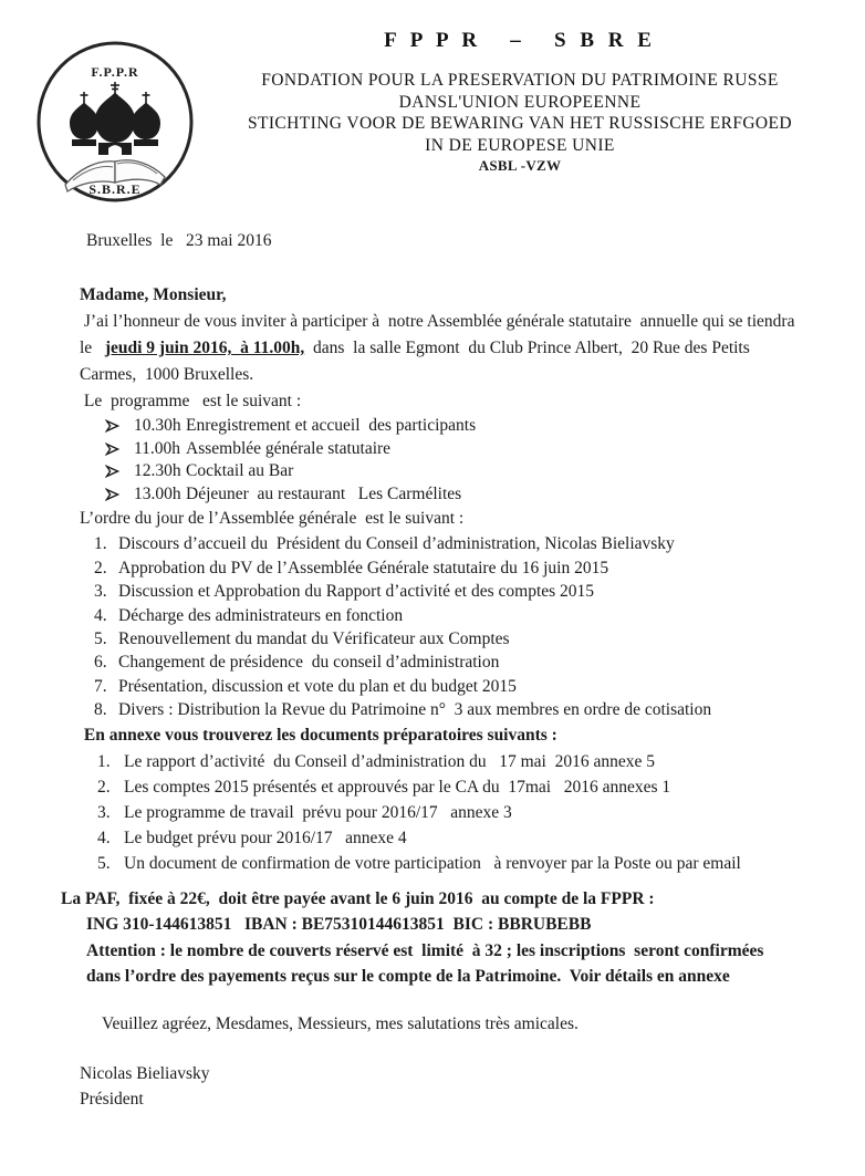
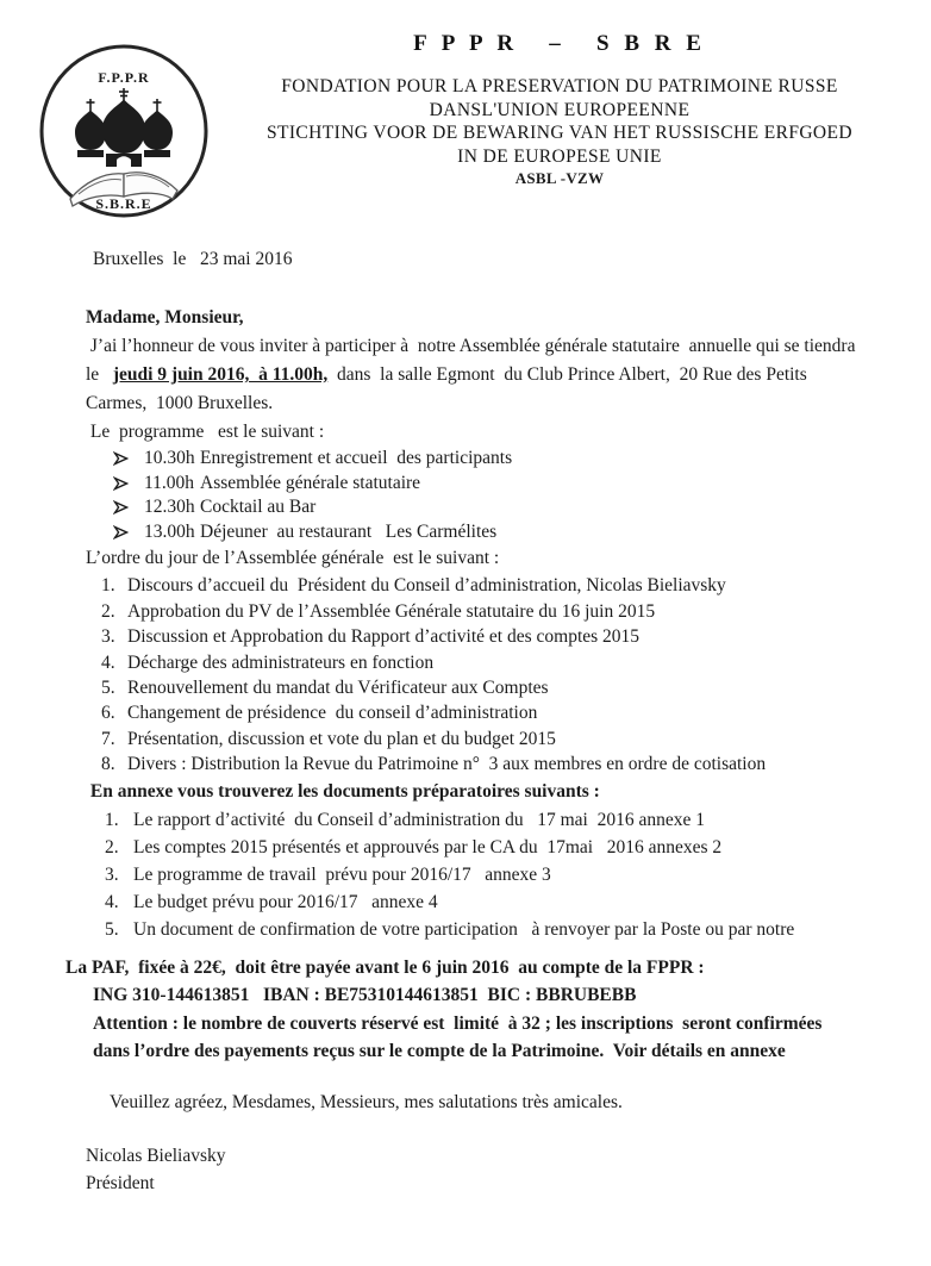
  F.P.P.R
  S.B.R.E
  F P P R – S B R E
  FONDATION POUR LA PRESERVATION DU PATRIMOINE RUSSE
  DANSL'UNION EUROPEENNE
  STICHTING VOOR DE BEWARING VAN HET RUSSISCHE ERFGOED
  IN DE EUROPESE UNIE
  ASBL -VZW
  Bruxelles le 23 mai 2016
  Madame, Monsieur,
  J’ai l’honneur de vous inviter à participer à notre Assemblée générale statutaire annuelle qui se tiendra le jeudi 9 juin 2016, à 11.00h, dans la salle Egmont du Club Prince Albert, 20 Rue des Petits Carmes, 1000 Bruxelles.
  Le programme est le suivant :
  10.30h
  Enregistrement et accueil des participants
  11.00h
  Assemblée générale statutaire
  12.30h
  Cocktail au Bar
  13.00h
  Déjeuner au restaurant Les Carmélites
  L’ordre du jour de l’Assemblée générale est le suivant :
  1.
  Discours d’accueil du Président du Conseil d’administration, Nicolas Bieliavsky
  2.
  Approbation du PV de l’Assemblée Générale statutaire du 16 juin 2015
  3.
  Discussion et Approbation du Rapport d’activité et des comptes 2015
  4.
  Décharge des administrateurs en fonction
  5.
  Renouvellement du mandat du Vérificateur aux Comptes
  6.
  Changement de présidence du conseil d’administration
  7.
  Présentation, discussion et vote du plan et du budget 2015
  8.
  Divers : Distribution la Revue du Patrimoine n° 3 aux membres en ordre de cotisation
  En annexe vous trouverez les documents préparatoires suivants :
  1.
- Le rapport d’activité du Conseil d’administration du 17 mai 2016 annexe 5
+ Le rapport d’activité du Conseil d’administration du 17 mai 2016 annexe 1
  2.
- Les comptes 2015 présentés et approuvés par le CA du 17mai 2016 annexes 1
+ Les comptes 2015 présentés et approuvés par le CA du 17mai 2016 annexes 2
  3.
  Le programme de travail prévu pour 2016/17 annexe 3
  4.
  Le budget prévu pour 2016/17 annexe 4
  5.
- Un document de confirmation de votre participation à renvoyer par la Poste ou par email
+ Un document de confirmation de votre participation à renvoyer par la Poste ou par notre
  La PAF, fixée à 22€, doit être payée avant le 6 juin 2016 au compte de la FPPR :
  ING 310-144613851 IBAN : BE75310144613851 BIC : BBRUBEBB
  Attention : le nombre de couverts réservé est limité à 32 ; les inscriptions seront confirmées
  dans l’ordre des payements reçus sur le compte de la Patrimoine. Voir détails en annexe
  Veuillez agréez, Mesdames, Messieurs, mes salutations très amicales.
  Nicolas Bieliavsky
  Président
